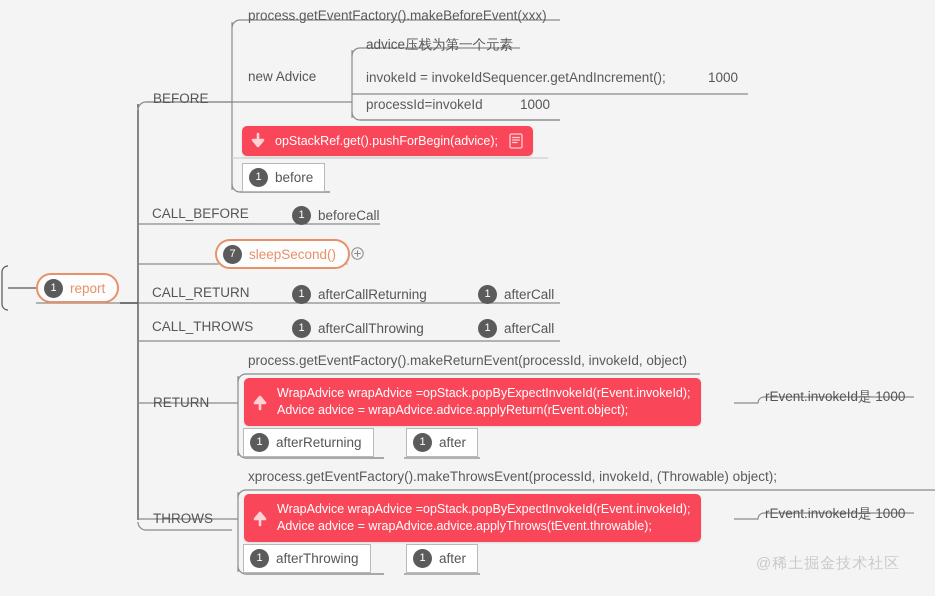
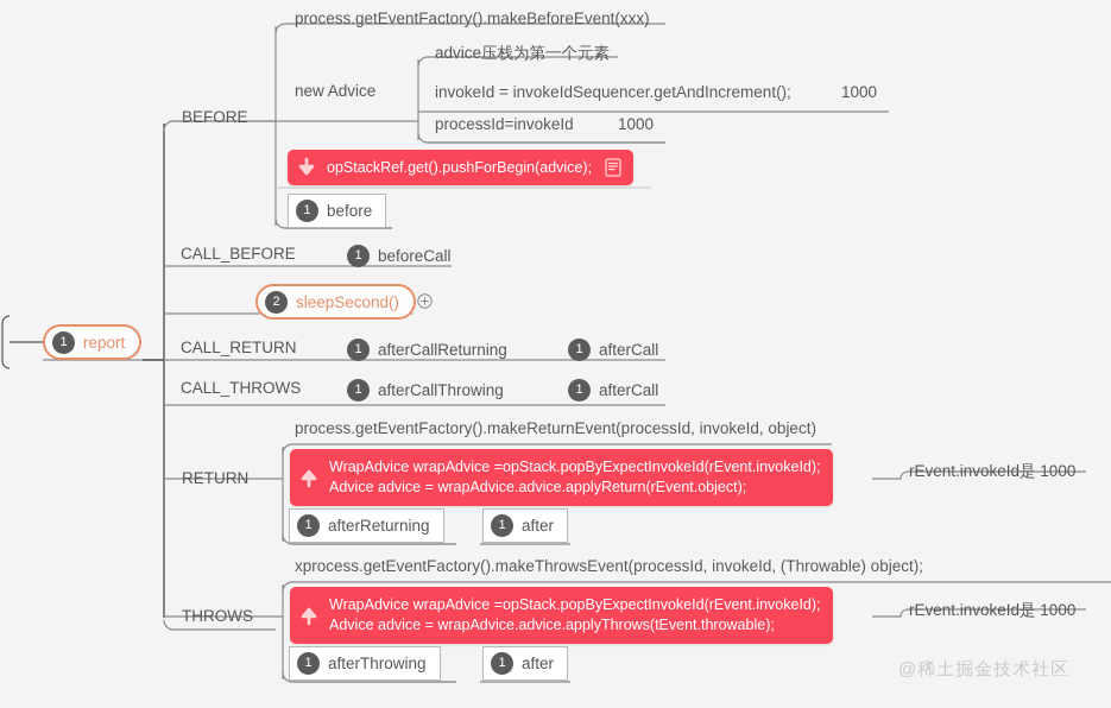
  1
  report
  BEFORE
  process.getEventFactory().makeBeforeEvent(xxx)
  new Advice
  advice压栈为第一个元素
  invokeId = invokeIdSequencer.getAndIncrement();
  1000
  processId=invokeId
  1000
  opStackRef.get().pushForBegin(advice);
  1
  before
  CALL_BEFORE
  1
  beforeCall
- 7
+ 2
  sleepSecond()
  CALL_RETURN
  1
  afterCallReturning
  1
  afterCall
  CALL_THROWS
  1
  afterCallThrowing
  1
  afterCall
  RETURN
  process.getEventFactory().makeReturnEvent(processId, invokeId, object)
  WrapAdvice wrapAdvice =opStack.popByExpectInvokeId(rEvent.invokeId);
  Advice advice = wrapAdvice.advice.applyReturn(rEvent.object);
  rEvent.invokeId是 1000
  1
  afterReturning
  1
  after
  THROWS
  xprocess.getEventFactory().makeThrowsEvent(processId, invokeId, (Throwable) object);
  WrapAdvice wrapAdvice =opStack.popByExpectInvokeId(rEvent.invokeId);
  Advice advice = wrapAdvice.advice.applyThrows(tEvent.throwable);
  rEvent.invokeId是 1000
  1
  afterThrowing
  1
  after
  @稀土掘金技术社区
